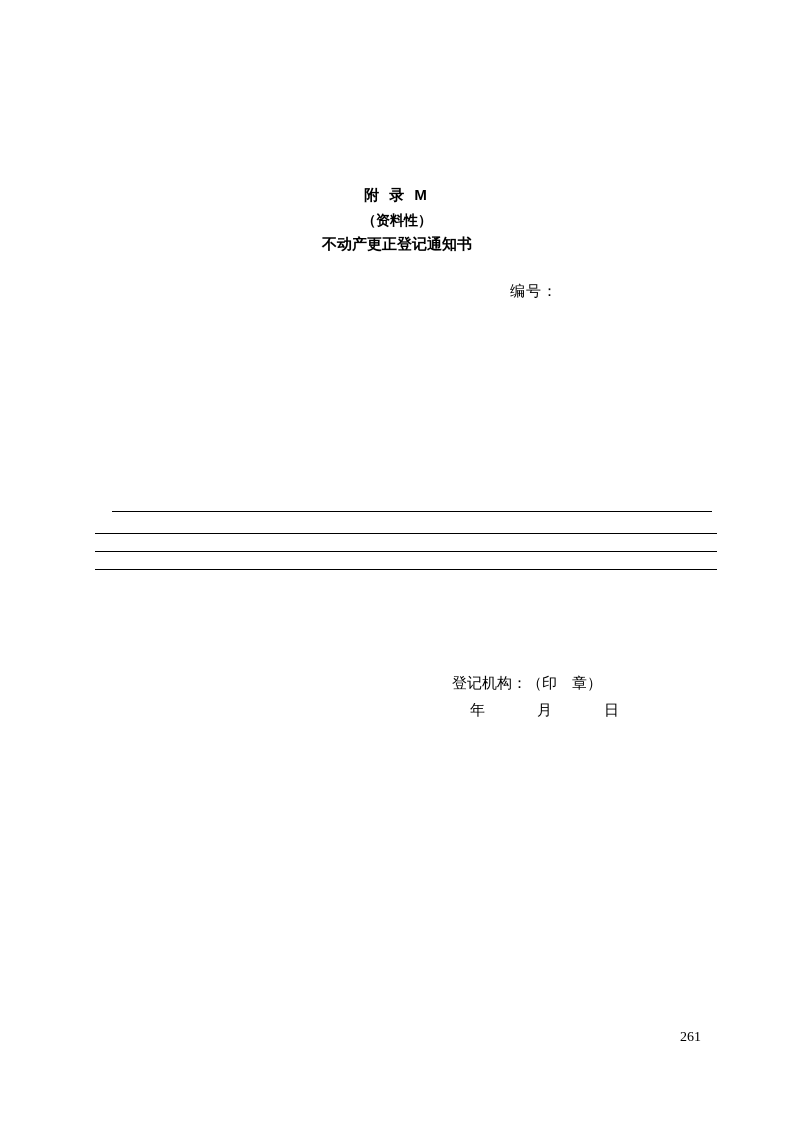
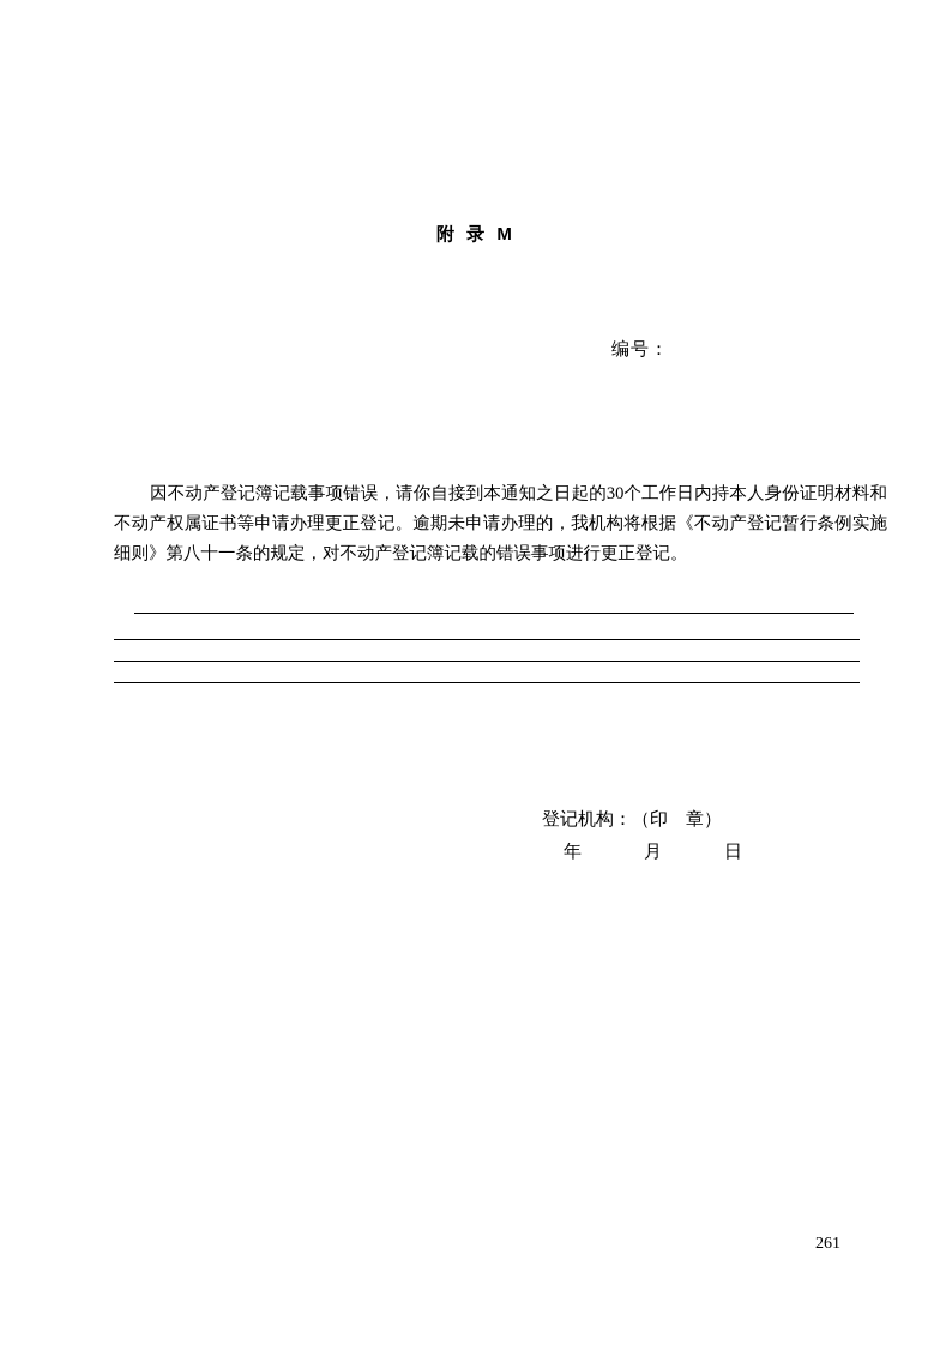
  附 录 M
- （资料性）
- 不动产更正登记通知书
  编号：
+ 因不动产登记簿记载事项错误，请你自接到本通知之日起的30个工作日内持本人身份证明材料和不动产权属证书等申请办理更正登记。逾期未申请办理的，我机构将根据《不动产登记暂行条例实施细则》第八十一条的规定，对不动产登记簿记载的错误事项进行更正登记。
  登记机构：（印 章）
  年 月 日
  261
